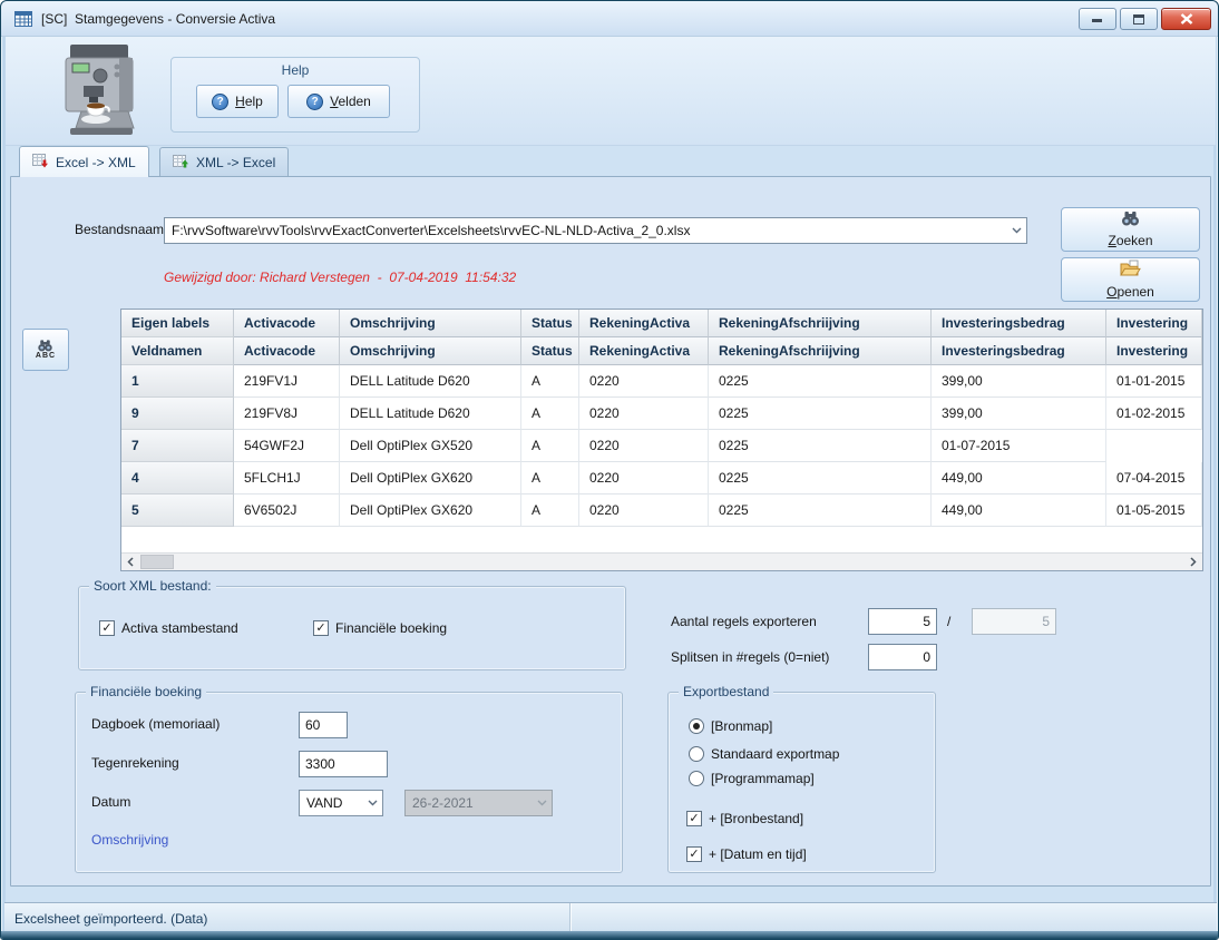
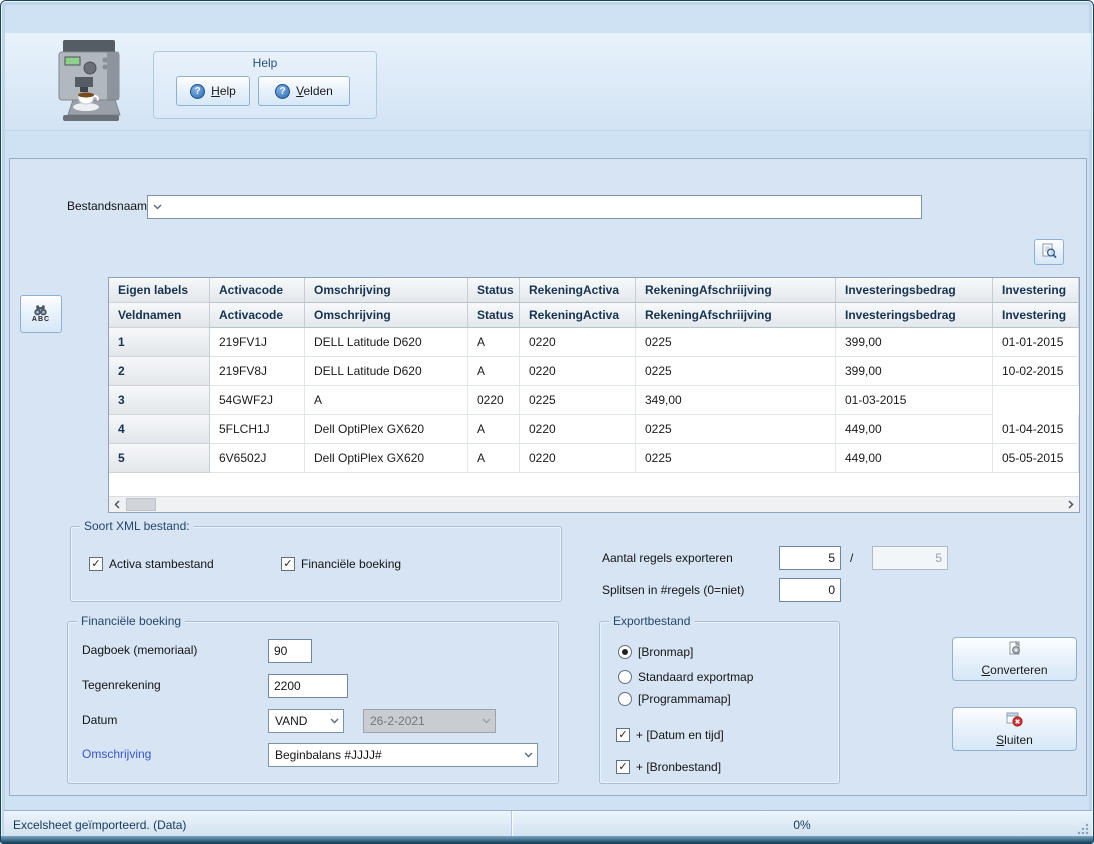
- [SC] Stamgegevens - Conversie Activa
  Help
  ?
  Help
  ?
  Velden
- Excel -> XML
- XML -> Excel
  Bestandsnaam
- F:\rvvSoftware\rvvTools\rvvExactConverter\Excelsheets\rvvEC-NL-NLD-Activa_2_0.xlsx
- Gewijzigd door: Richard Verstegen - 07-04-2019 11:54:32
- Zoeken
- Openen
  Eigen labels
  Activacode
  Omschrijving
  Status
  RekeningActiva
  RekeningAfschriijving
  Investeringsbedrag
  Investering
  Veldnamen
  Activacode
  Omschrijving
  Status
  RekeningActiva
  RekeningAfschriijving
  Investeringsbedrag
  Investering
  1
  219FV1J
  DELL Latitude D620
  A
  0220
  0225
  399,00
  01-01-2015
- 9
+ 2
  219FV8J
  DELL Latitude D620
  A
  0220
  0225
  399,00
- 01-02-2015
+ 10-02-2015
- 7
+ 3
  54GWF2J
- Dell OptiPlex GX520
  A
  0220
  0225
+ 349,00
- 01-07-2015
+ 01-03-2015
  4
  5FLCH1J
  Dell OptiPlex GX620
  A
  0220
  0225
  449,00
- 07-04-2015
+ 01-04-2015
  5
  6V6502J
  Dell OptiPlex GX620
  A
  0220
  0225
  449,00
- 01-05-2015
+ 05-05-2015
  Soort XML bestand:
  ✓
  Activa stambestand
  ✓
  Financiële boeking
  Aantal regels exporteren
  5
  /
  5
  Splitsen in #regels (0=niet)
  0
  Financiële boeking
  Dagboek (memoriaal)
- 60
+ 90
  Tegenrekening
- 3300
+ 2200
  Datum
  VAND
  26-2-2021
  Omschrijving
+ Beginbalans #JJJJ#
  Exportbestand
  [Bronmap]
  Standaard exportmap
  [Programmamap]
  ✓
- + [Bronbestand]
+ + [Datum en tijd]
  ✓
- + [Datum en tijd]
+ + [Bronbestand]
+ Converteren
+ Sluiten
  Excelsheet geïmporteerd. (Data)
+ 0%
